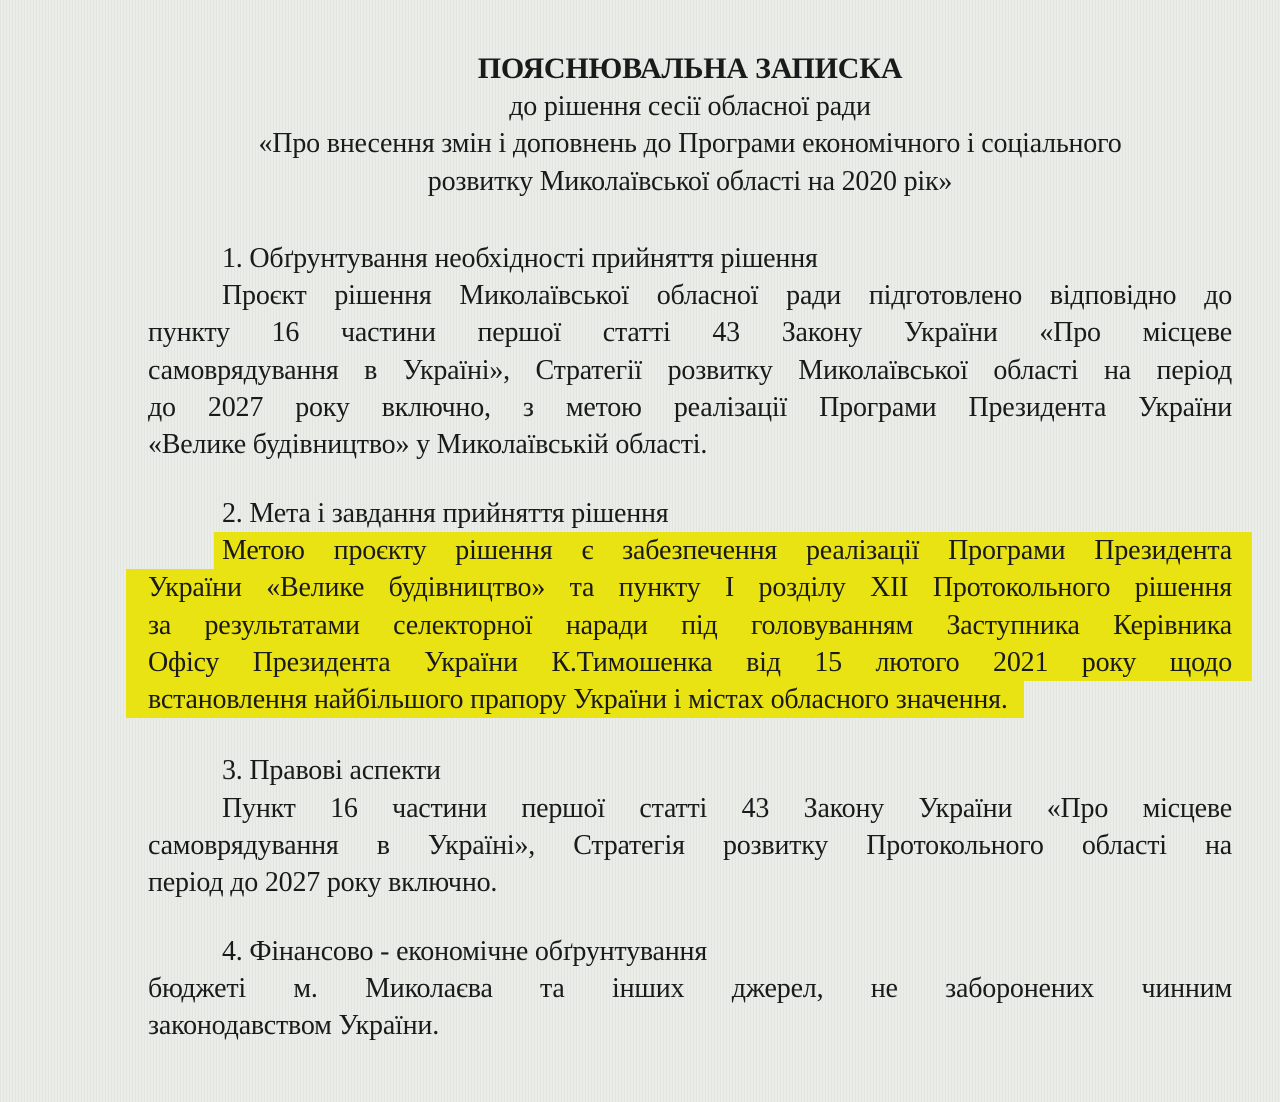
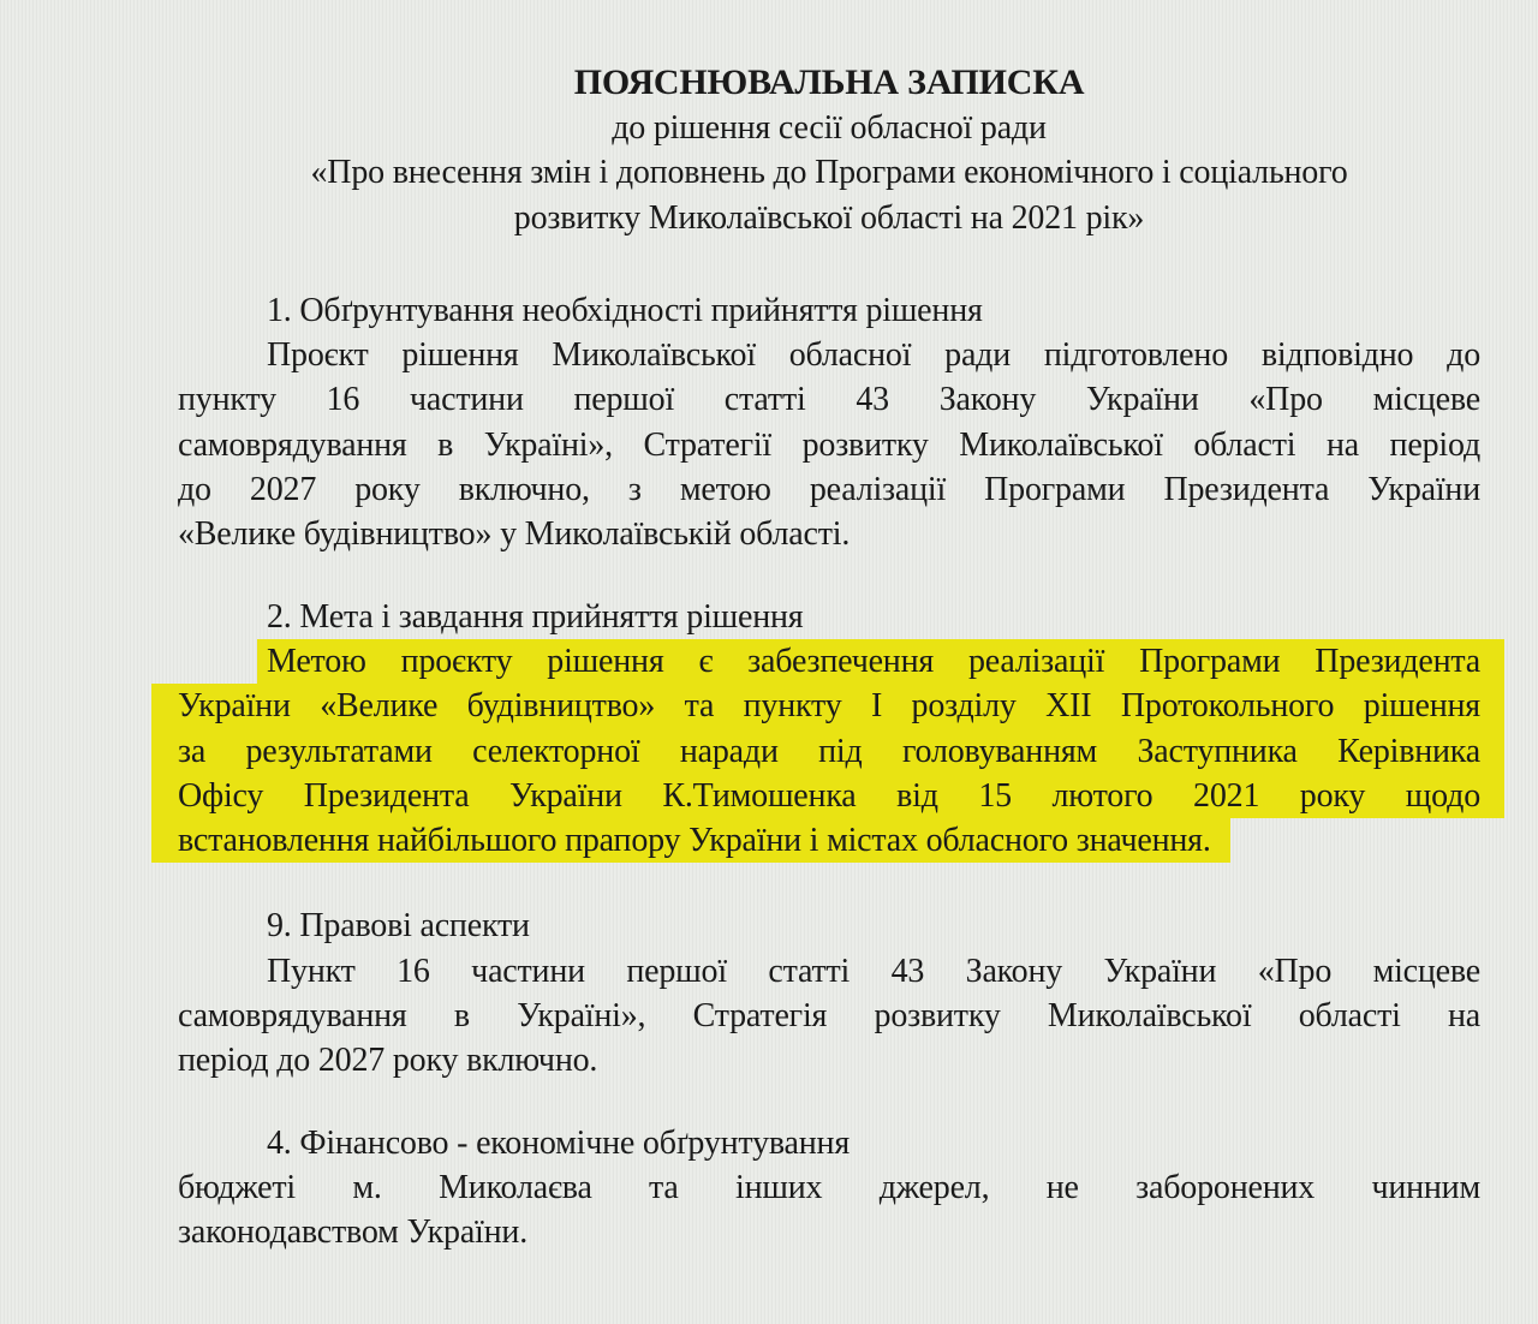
  ПОЯСНЮВАЛЬНА ЗАПИСКА
  до рішення сесії обласної ради
  «Про внесення змін і доповнень до Програми економічного і соціального
- розвитку Миколаївської області на 2020 рік»
+ розвитку Миколаївської області на 2021 рік»
  1. Обґрунтування необхідності прийняття рішення
  Проєкт рішення Миколаївської обласної ради підготовлено відповідно до
  пункту 16 частини першої статті 43 Закону України «Про місцеве
  самоврядування в Україні», Стратегії розвитку Миколаївської області на період
  до 2027 року включно, з метою реалізації Програми Президента України
  «Велике будівництво» у Миколаївській області.
  2. Мета і завдання прийняття рішення
  Метою проєкту рішення є забезпечення реалізації Програми Президента
  України «Велике будівництво» та пункту І розділу ХІІ Протокольного рішення
  за результатами селекторної наради під головуванням Заступника Керівника
  Офісу Президента України К.Тимошенка від 15 лютого 2021 року щодо
  встановлення найбільшого прапору України і містах обласного значення.
- 3. Правові аспекти
+ 9. Правові аспекти
  Пункт 16 частини першої статті 43 Закону України «Про місцеве
- самоврядування в Україні», Стратегія розвитку Протокольного області на
+ самоврядування в Україні», Стратегія розвитку Миколаївської області на
  період до 2027 року включно.
  4. Фінансово - економічне обґрунтування
  бюджеті м. Миколаєва та інших джерел, не заборонених чинним
  законодавством України.
